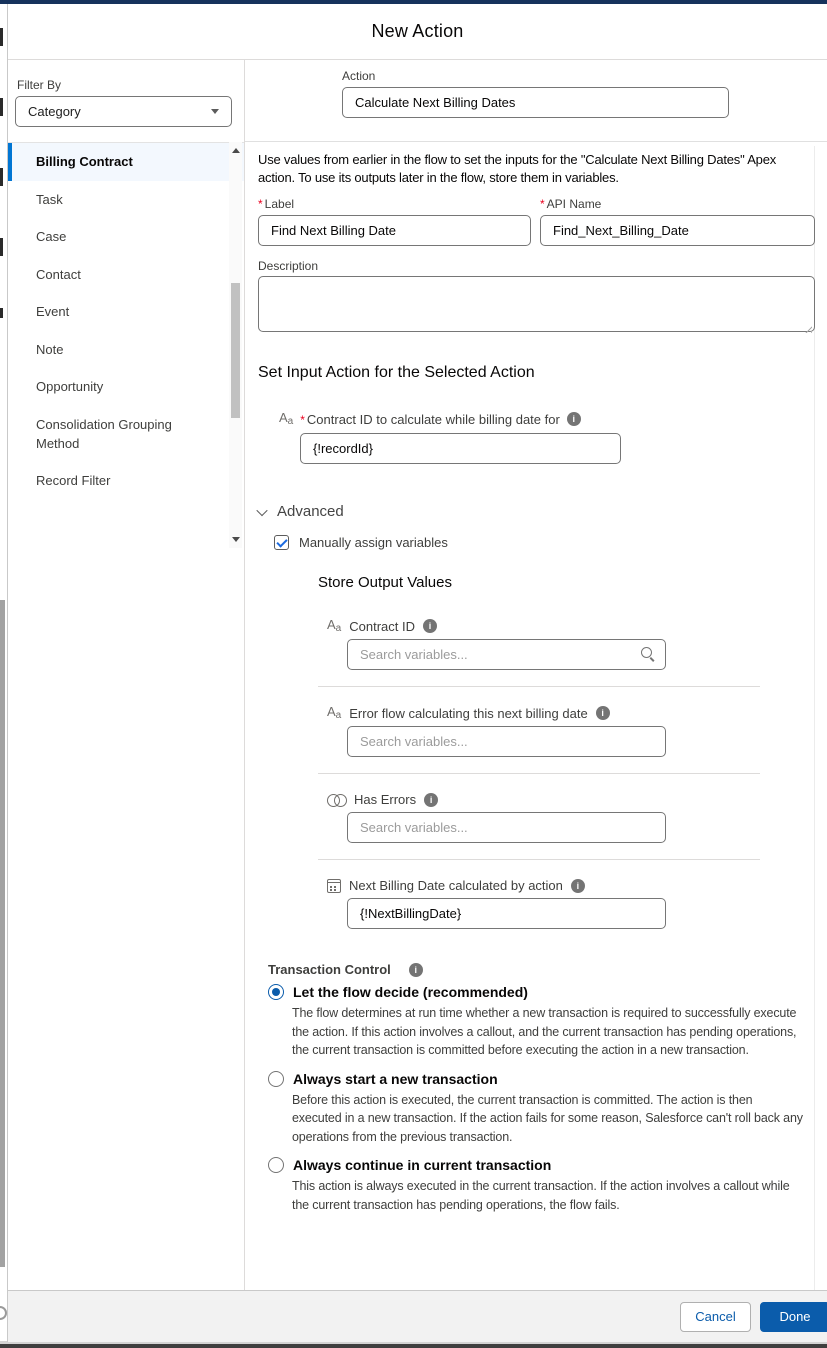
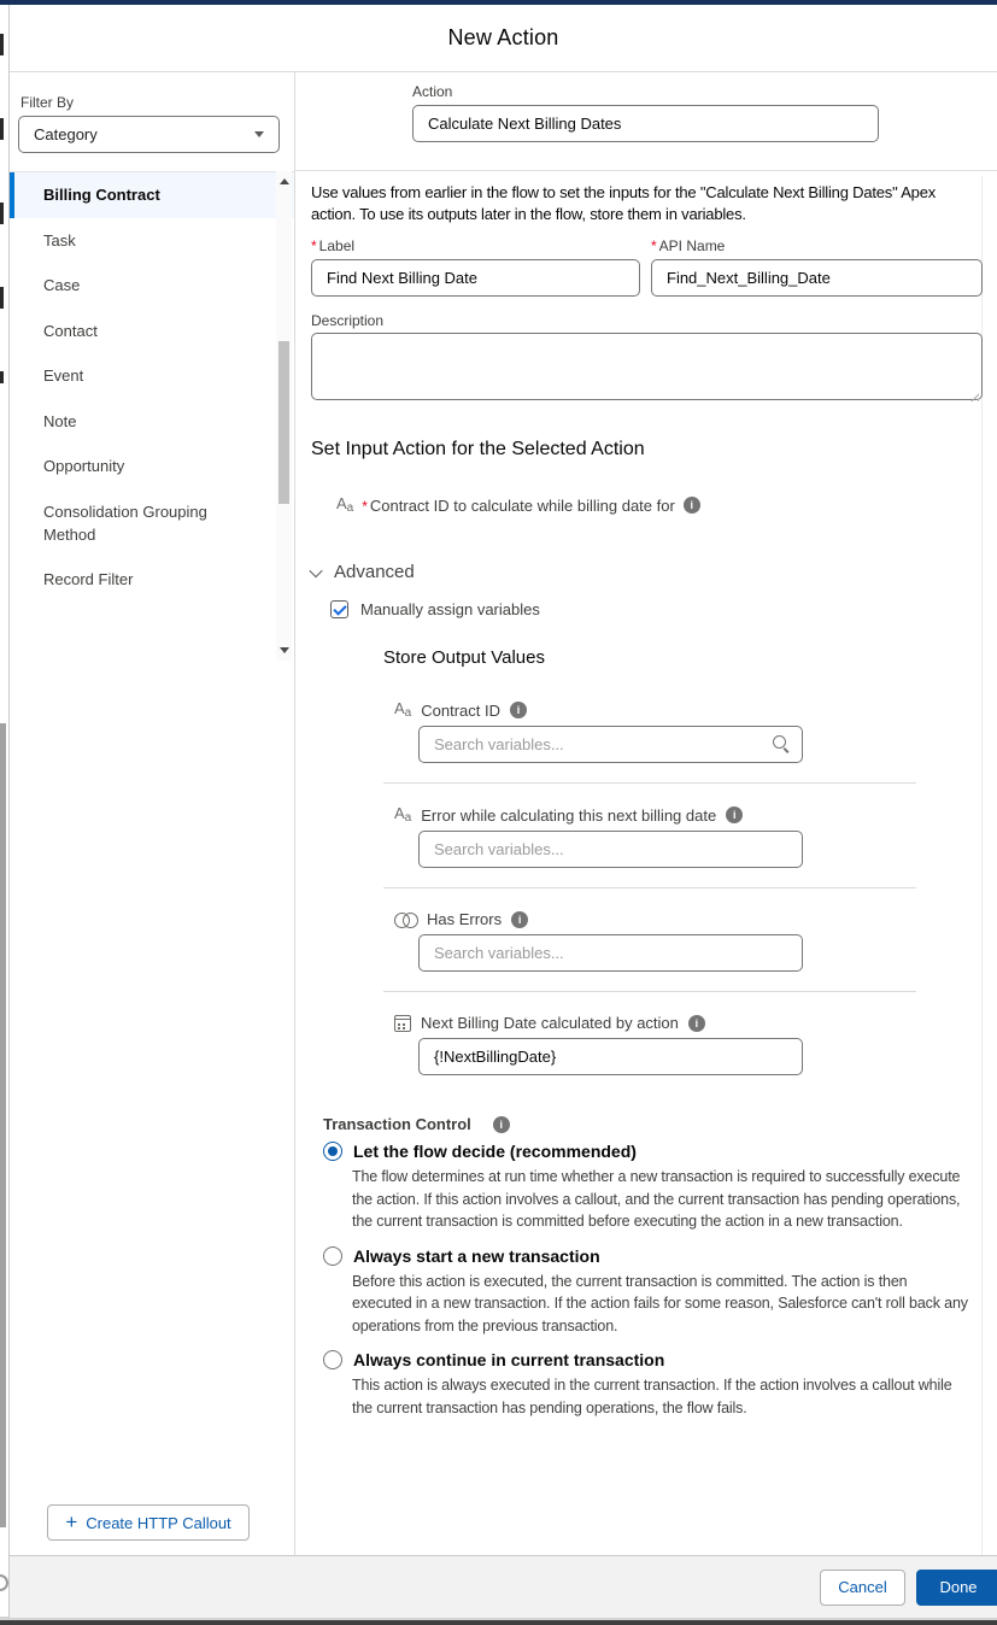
  New Action
  Filter By
  Category
  Billing Contract
  Task
  Case
  Contact
  Event
  Note
  Opportunity
  Consolidation Grouping Method
  Record Filter
+ +
+ Create HTTP Callout
  Action
  Calculate Next Billing Dates
  Use values from earlier in the flow to set the inputs for the "Calculate Next Billing Dates" Apex action. To use its outputs later in the flow, store them in variables.
  * Label
  Find Next Billing Date
  * API Name
  Find_Next_Billing_Date
  Description
  Set Input Action for the Selected Action
  Aa
  * Contract ID to calculate while billing date for
  i
- {!recordId}
  Advanced
  Manually assign variables
  Store Output Values
  Aa
  Contract ID
  i
  Search variables...
  Aa
- Error flow calculating this next billing date
+ Error while calculating this next billing date
  i
  Search variables...
  Has Errors
  i
  Search variables...
  Next Billing Date calculated by action
  i
  {!NextBillingDate}
  Transaction Control
  i
  Let the flow decide (recommended)
  The flow determines at run time whether a new transaction is required to successfully execute the action. If this action involves a callout, and the current transaction has pending operations, the current transaction is committed before executing the action in a new transaction.
  Always start a new transaction
  Before this action is executed, the current transaction is committed. The action is then executed in a new transaction. If the action fails for some reason, Salesforce can't roll back any operations from the previous transaction.
  Always continue in current transaction
  This action is always executed in the current transaction. If the action involves a callout while the current transaction has pending operations, the flow fails.
  Cancel
  Done
